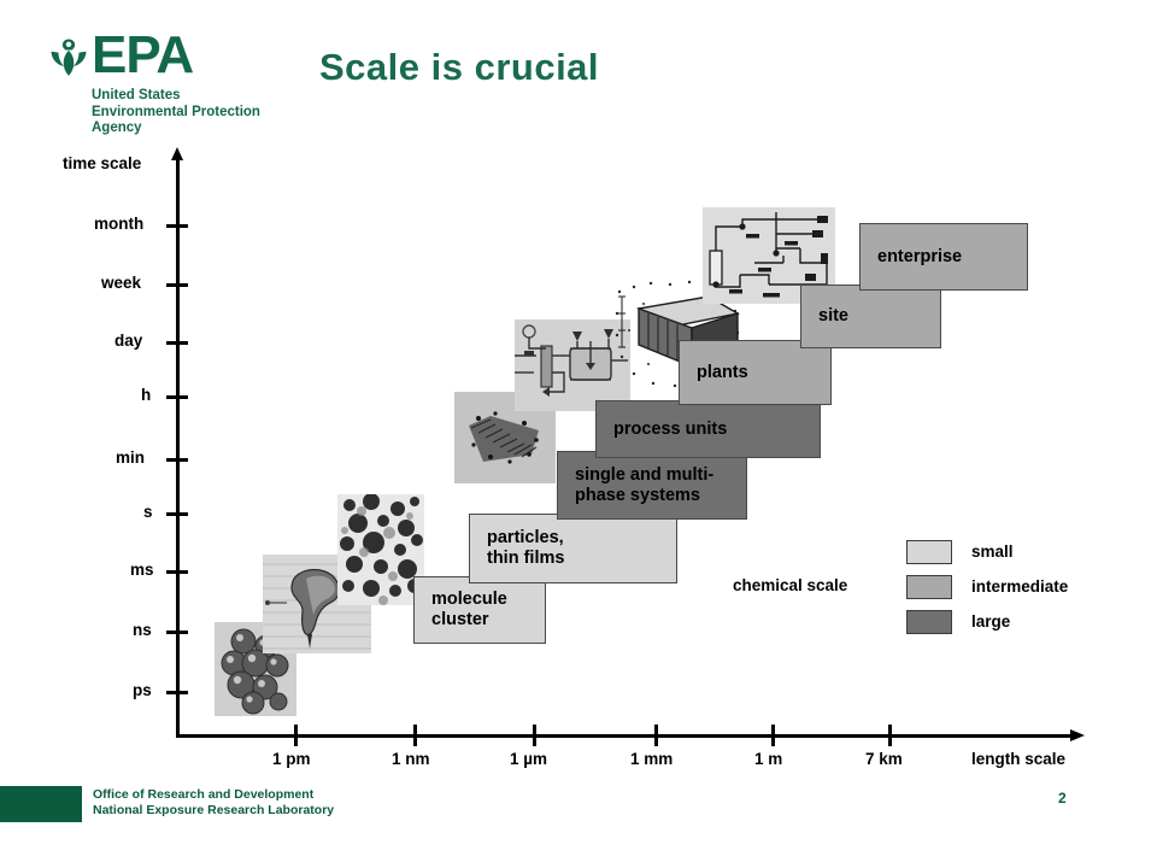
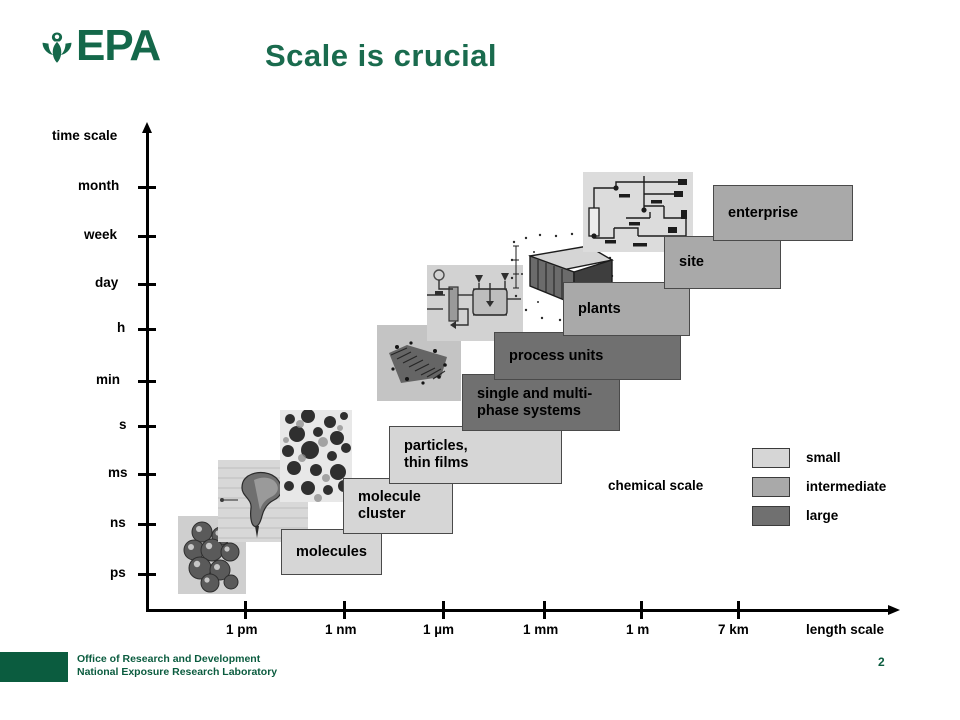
  EPA
- United States
- Environmental Protection
- Agency
  Scale is crucial
+ molecules
  molecule
  cluster
  particles,
  thin films
  single and multi-
  phase systems
  process units
  plants
  site
  enterprise
  time scale
  month
  week
  day
  h
  min
  s
  ms
  ns
  ps
  1 pm
  1 nm
  1 µm
  1 mm
  1 m
  7 km
  length scale
  chemical scale
  small
  intermediate
  large
  Office of Research and Development
  National Exposure Research Laboratory
  2
